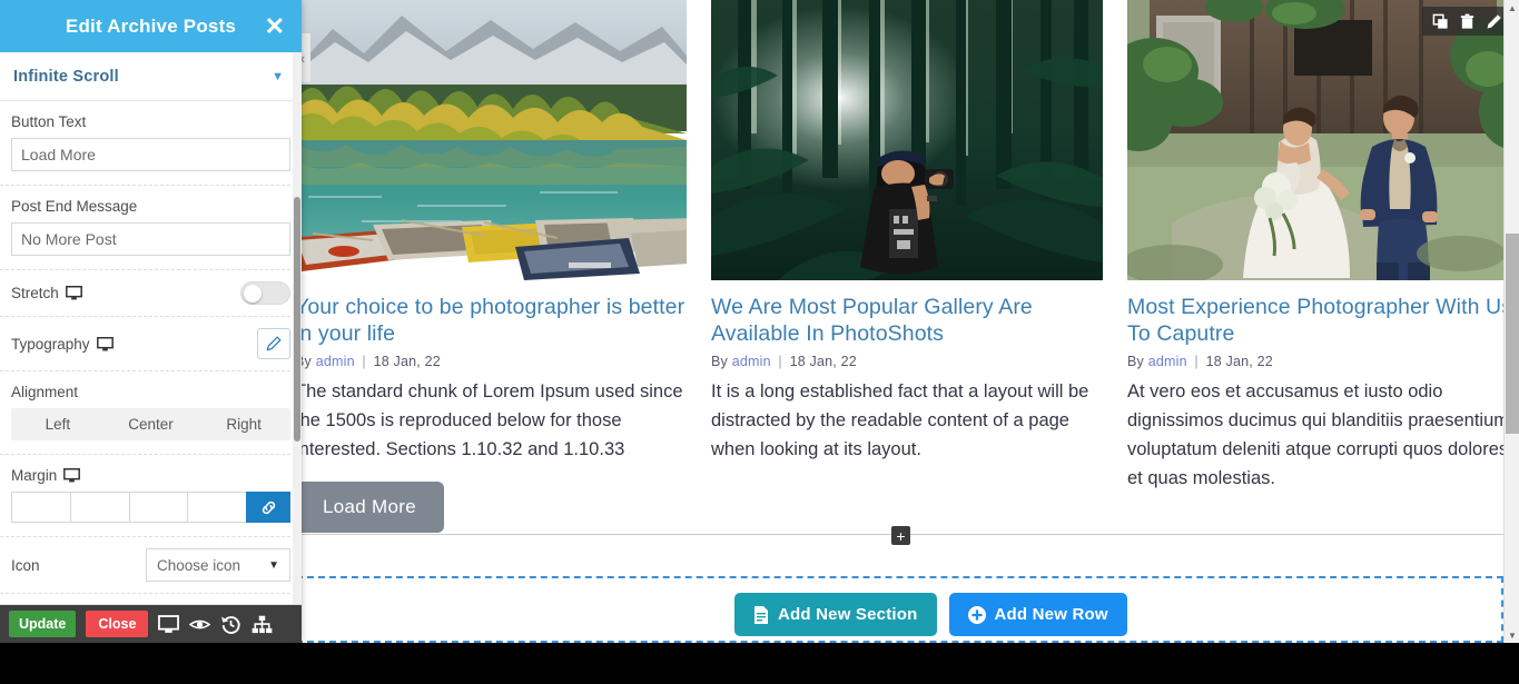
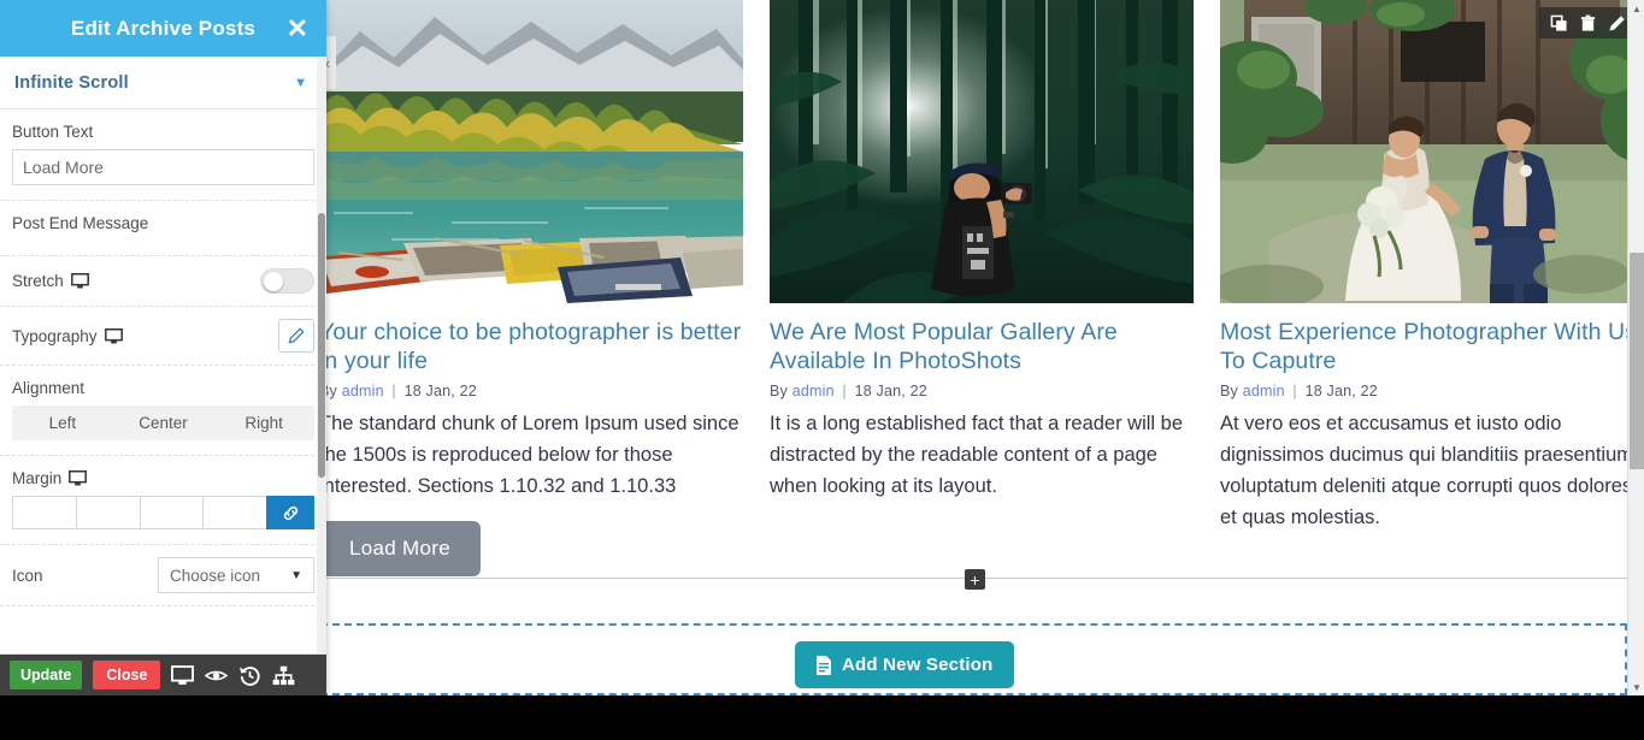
  ‹
  our choice to be photographer is better n your life
  y admin | 18 Jan, 22
  he standard chunk of Lorem Ipsum used since he 1500s is reproduced below for those nterested. Sections 1.10.32 and 1.10.33
  Load More
  We Are Most Popular Gallery Are Available In PhotoShots
  By admin | 18 Jan, 22
- It is a long established fact that a layout will be distracted by the readable content of a page when looking at its layout.
+ It is a long established fact that a reader will be distracted by the readable content of a page when looking at its layout.
  Most Experience Photographer With U To Caputre
  By admin | 18 Jan, 22
  At vero eos et accusamus et iusto odio dignissimos ducimus qui blanditiis praesentium voluptatum deleniti atque corrupti quos dolore et quas molestias.
  +
  Add New Section
- Add New Row
  Edit Archive Posts
  ✕
  Infinite Scroll
  ▼
  Button Text
  Load More
  Post End Message
- No More Post
  Stretch
  Typography
  Alignment
  Left
  Center
  Right
  Margin
  Icon
  Choose icon
  ▼
  Update
  Close
  ▲
  ▼
